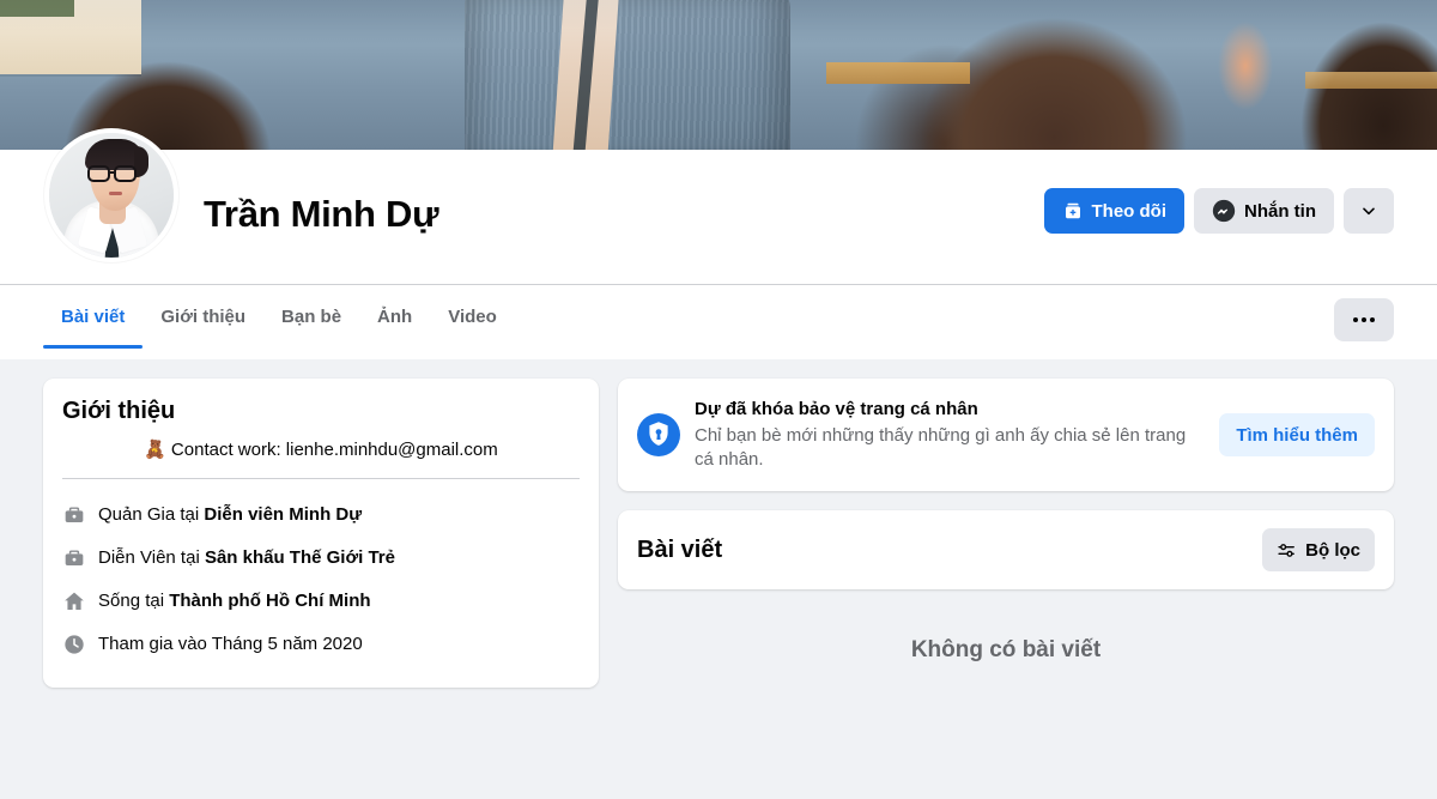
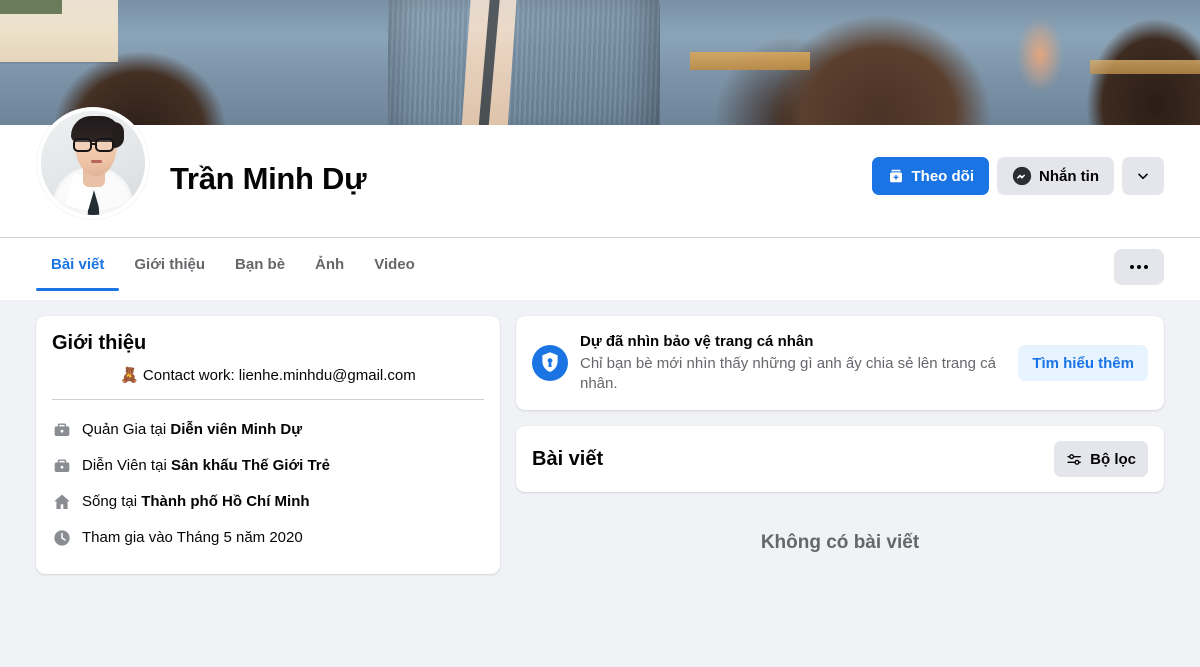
  Trần Minh Dự
  Theo dõi
  Nhắn tin
  Bài viết
  Giới thiệu
  Bạn bè
  Ảnh
  Video
  Giới thiệu
  🧸 Contact work: lienhe.minhdu@gmail.com
  Quản Gia tại Diễn viên Minh Dự
  Diễn Viên tại Sân khấu Thế Giới Trẻ
  Sống tại Thành phố Hồ Chí Minh
  Tham gia vào Tháng 5 năm 2020
- Dự đã khóa bảo vệ trang cá nhân
+ Dự đã nhìn bảo vệ trang cá nhân
- Chỉ bạn bè mới những thấy những gì anh ấy chia sẻ lên trang cá nhân.
+ Chỉ bạn bè mới nhìn thấy những gì anh ấy chia sẻ lên trang cá nhân.
  Tìm hiểu thêm
  Bài viết
  Bộ lọc
  Không có bài viết
